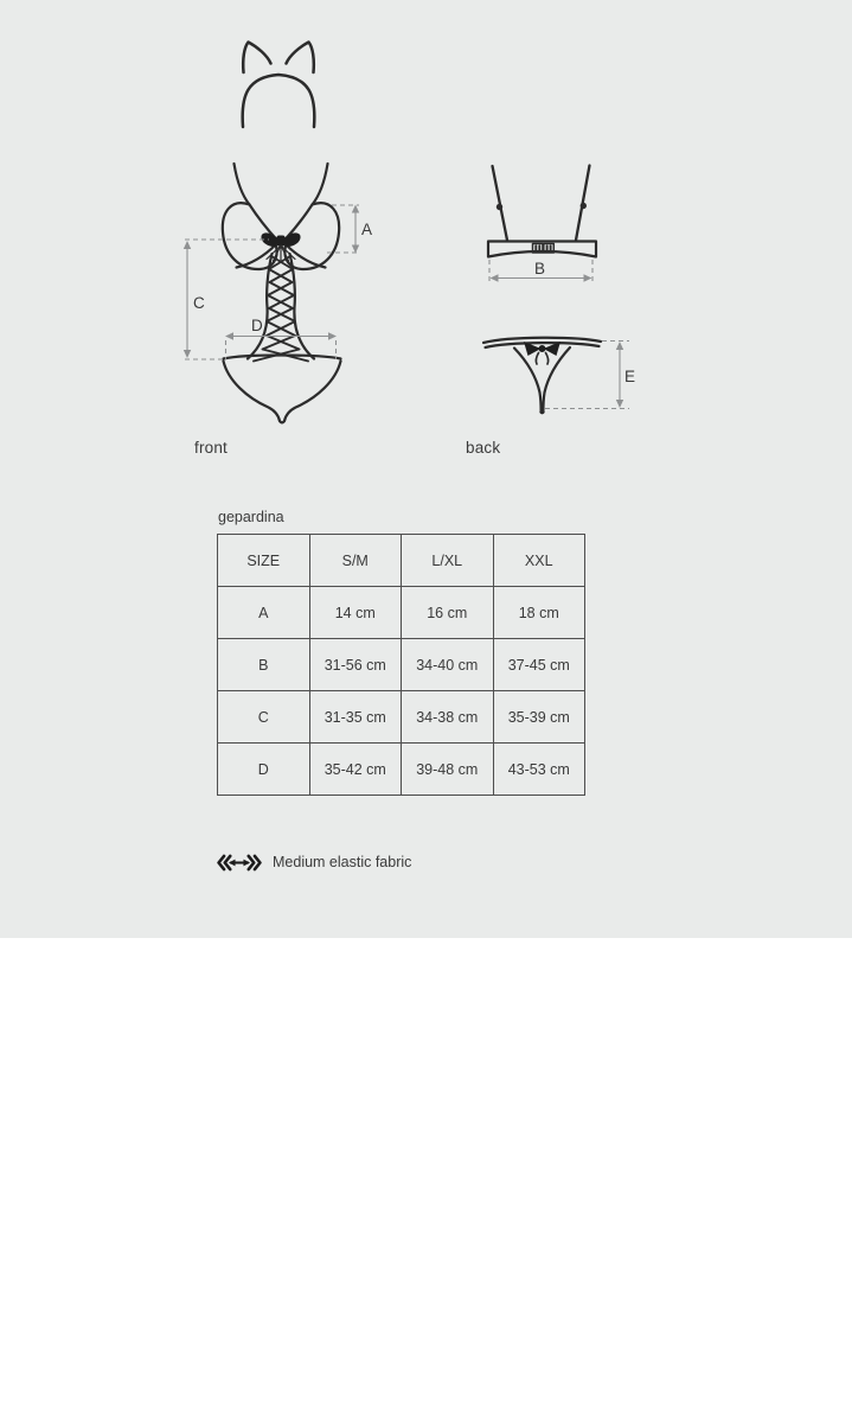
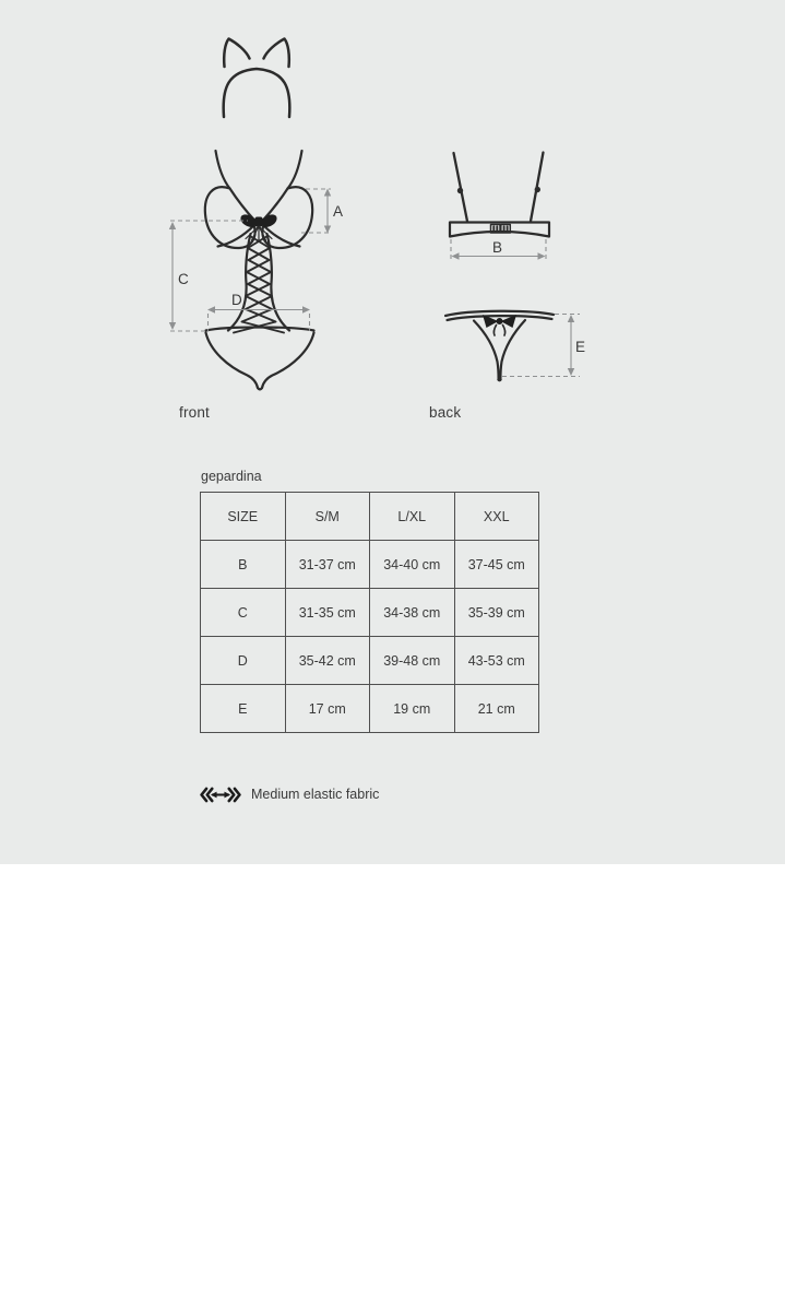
  A
  C
  D
  B
  E
  front
  back
  gepardina
  SIZE	S/M	L/XL	XXL
- A	14 cm	16 cm	18 cm
- B	31-56 cm	34-40 cm	37-45 cm
+ B	31-37 cm	34-40 cm	37-45 cm
  C	31-35 cm	34-38 cm	35-39 cm
  D	35-42 cm	39-48 cm	43-53 cm
+ E	17 cm	19 cm	21 cm
  Medium elastic fabric
